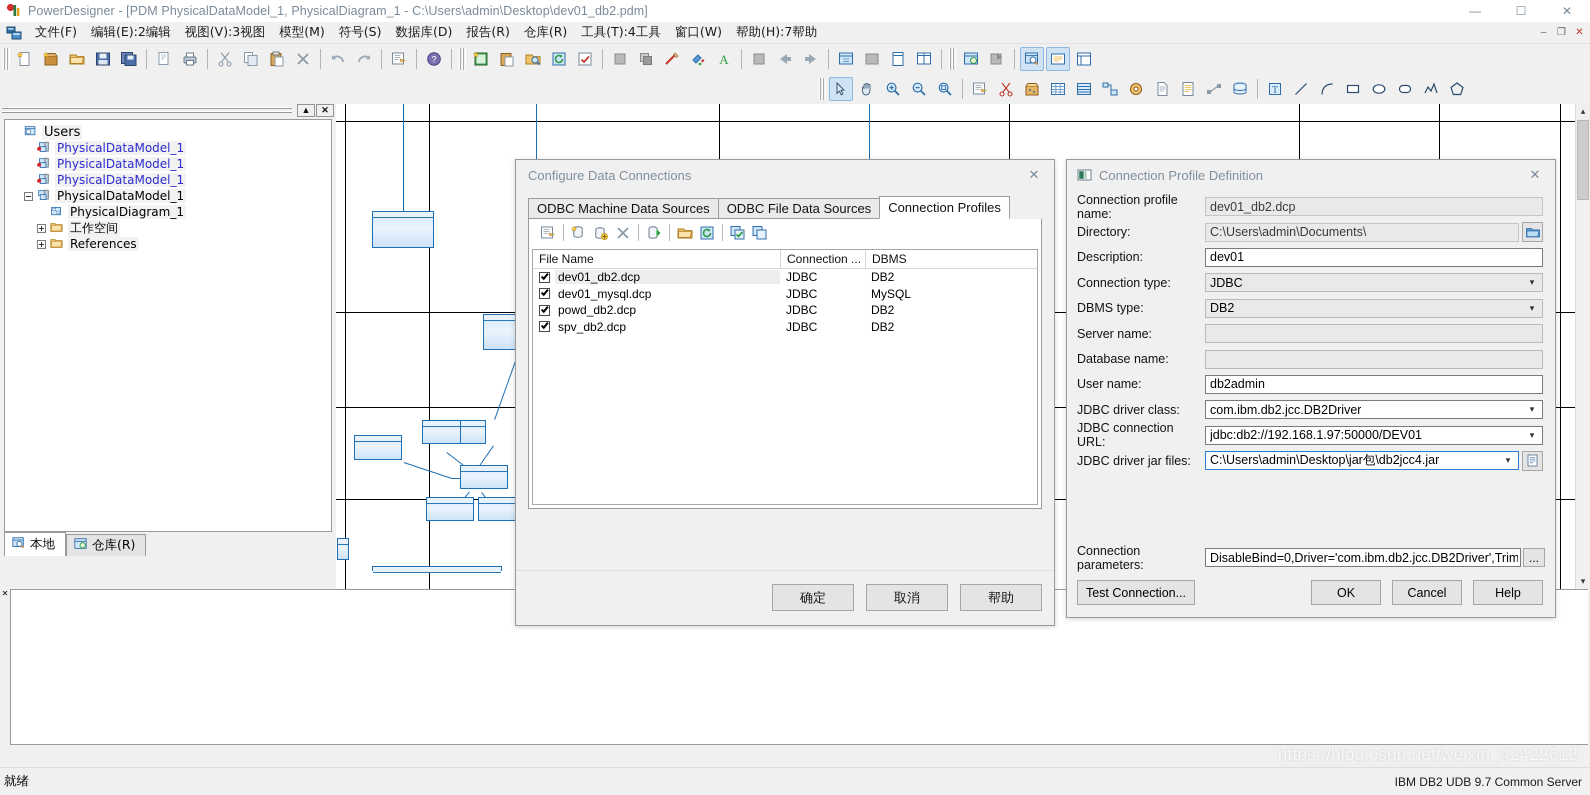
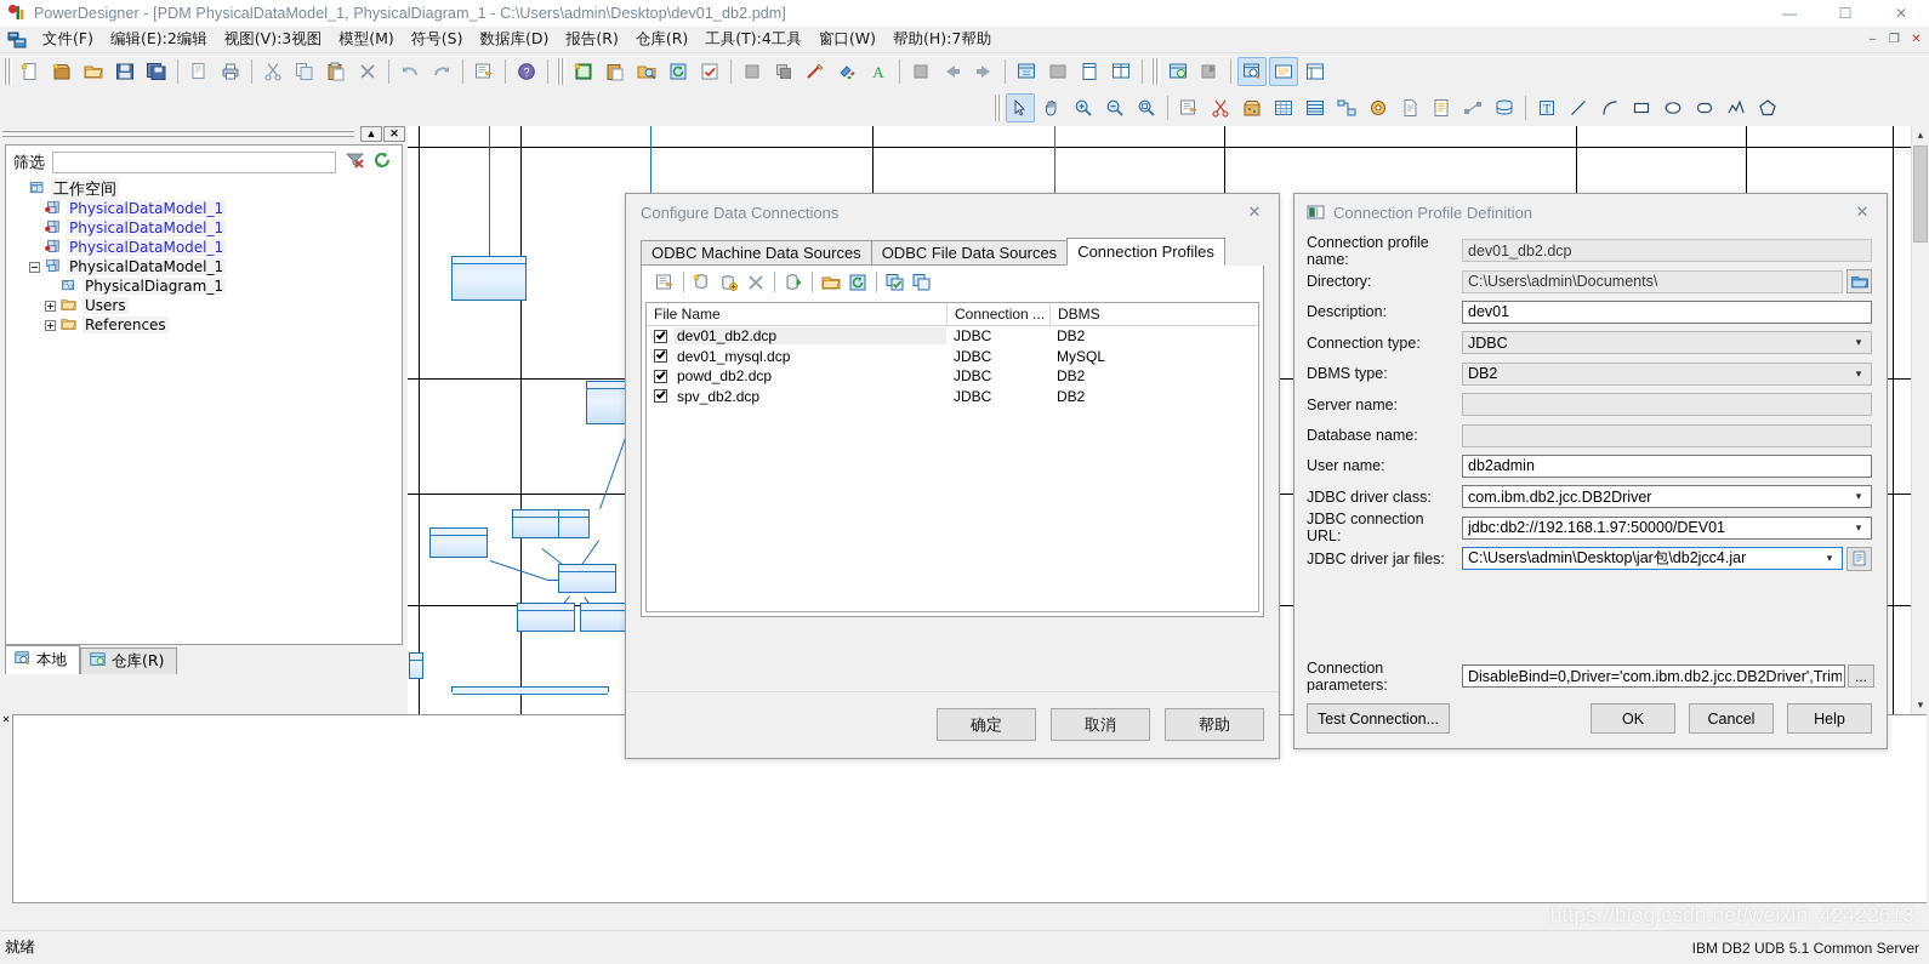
  PowerDesigner - [PDM PhysicalDataModel_1, PhysicalDiagram_1 - C:\Users\admin\Desktop\dev01_db2.pdm]
  —
  ☐
  ✕
  文件(F)
  编辑(E):2编辑
  视图(V):3视图
  模型(M)
  符号(S)
  数据库(D)
  报告(R)
  仓库(R)
  工具(T):4工具
  窗口(W)
  帮助(H):7帮助
  –
  ❐
  ✕
  ?
  A
  T
  ▲
  ✕
+ 筛选
- Users
+ 工作空间
  PhysicalDataModel_1
  PhysicalDataModel_1
  PhysicalDataModel_1
  PhysicalDataModel_1
  PhysicalDiagram_1
- 工作空间
+ Users
  References
  本地
  仓库(R)
  ▴
  ▾
  ✕
  就绪
- IBM DB2 UDB 9.7 Common Server
+ IBM DB2 UDB 5.1 Common Server
  https://blog.csdn.net/weixin_42422613
  Configure Data Connections
  ✕
  ODBC Machine Data Sources
  ODBC File Data Sources
  Connection Profiles
  File Name
  Connection ...
  DBMS
  dev01_db2.dcp
  JDBC
  DB2
  dev01_mysql.dcp
  JDBC
  MySQL
  powd_db2.dcp
  JDBC
  DB2
  spv_db2.dcp
  JDBC
  DB2
  确定
  取消
  帮助
  Connection Profile Definition
  ✕
  Connection profile name:
  dev01_db2.dcp
  Directory:
  C:\Users\admin\Documents\
  Description:
  dev01
  Connection type:
  JDBC
  ▾
  DBMS type:
  DB2
  ▾
  Server name:
  Database name:
  User name:
  db2admin
  JDBC driver class:
  com.ibm.db2.jcc.DB2Driver
  ▾
  JDBC connection URL:
  jdbc:db2://192.168.1.97:50000/DEV01
  ▾
  JDBC driver jar files:
  C:\Users\admin\Desktop\jar包\db2jcc4.jar
  ▾
  Connection parameters:
  DisableBind=0,Driver='com.ibm.db2.jcc.DB2Driver',Trim
  ...
  Test Connection...
  OK
  Cancel
  Help
